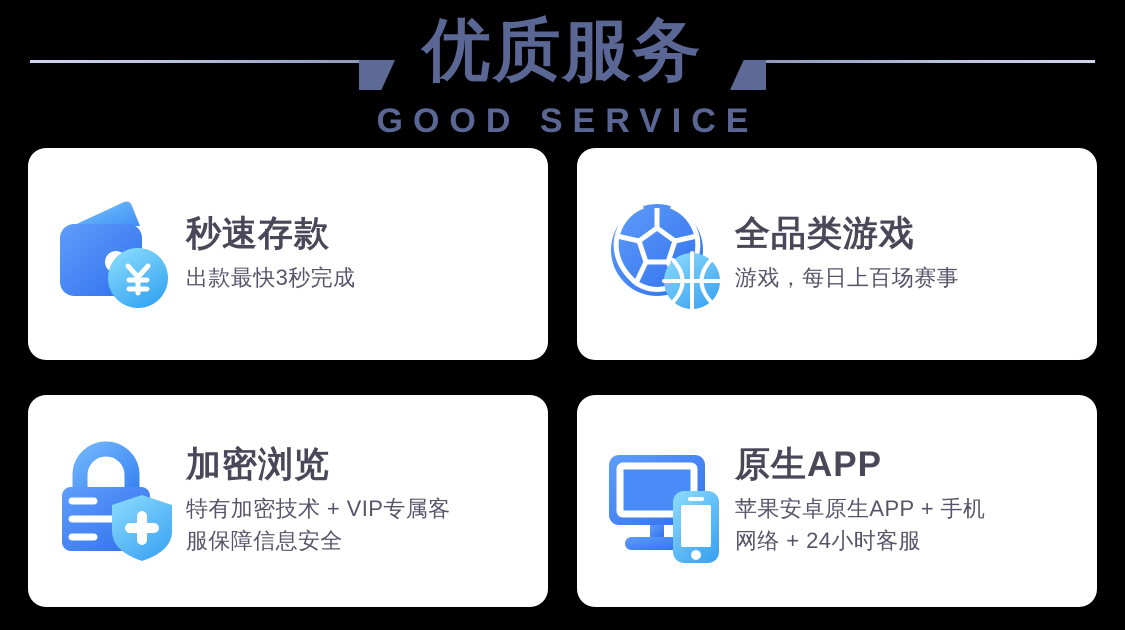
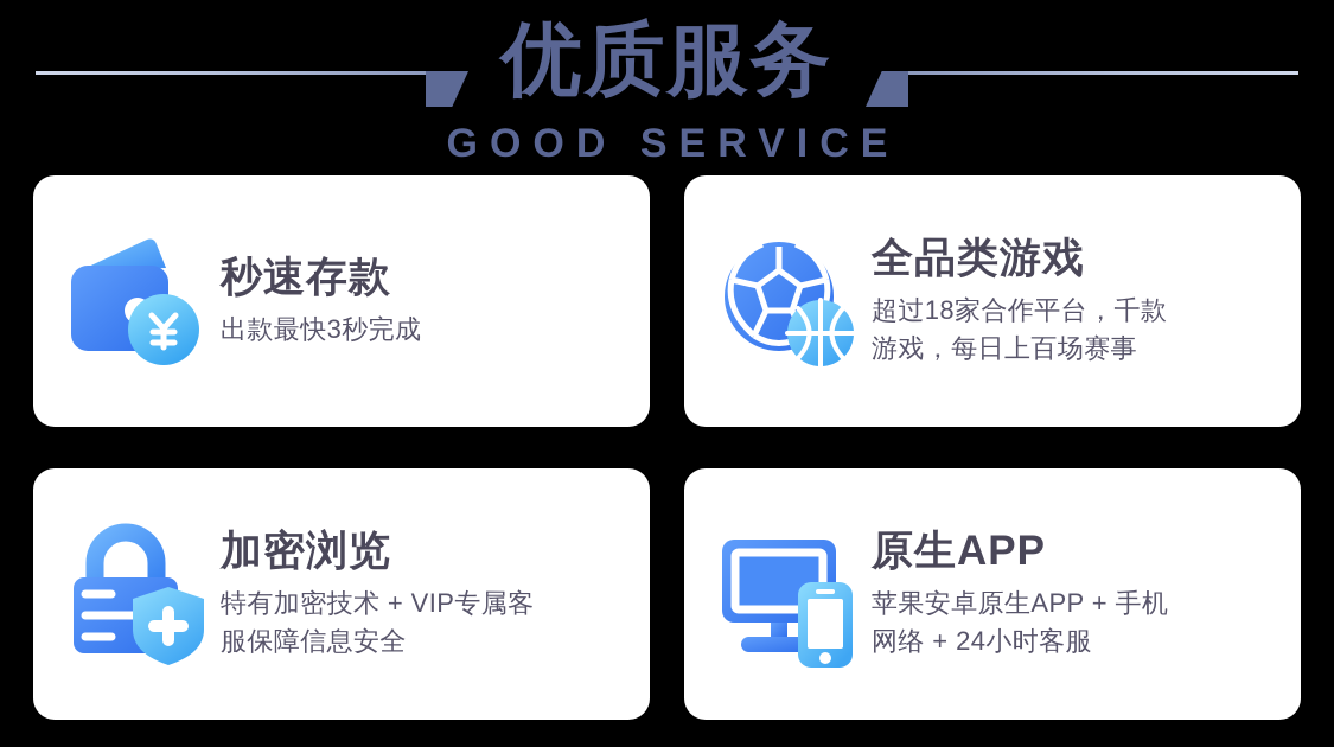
  优质服务
  GOOD SERVICE
  秒速存款
  出款最快3秒完成
  全品类游戏
+ 超过18家合作平台，千款
  游戏，每日上百场赛事
  加密浏览
  特有加密技术 + VIP专属客
  服保障信息安全
  原生APP
  苹果安卓原生APP + 手机
  网络 + 24小时客服
